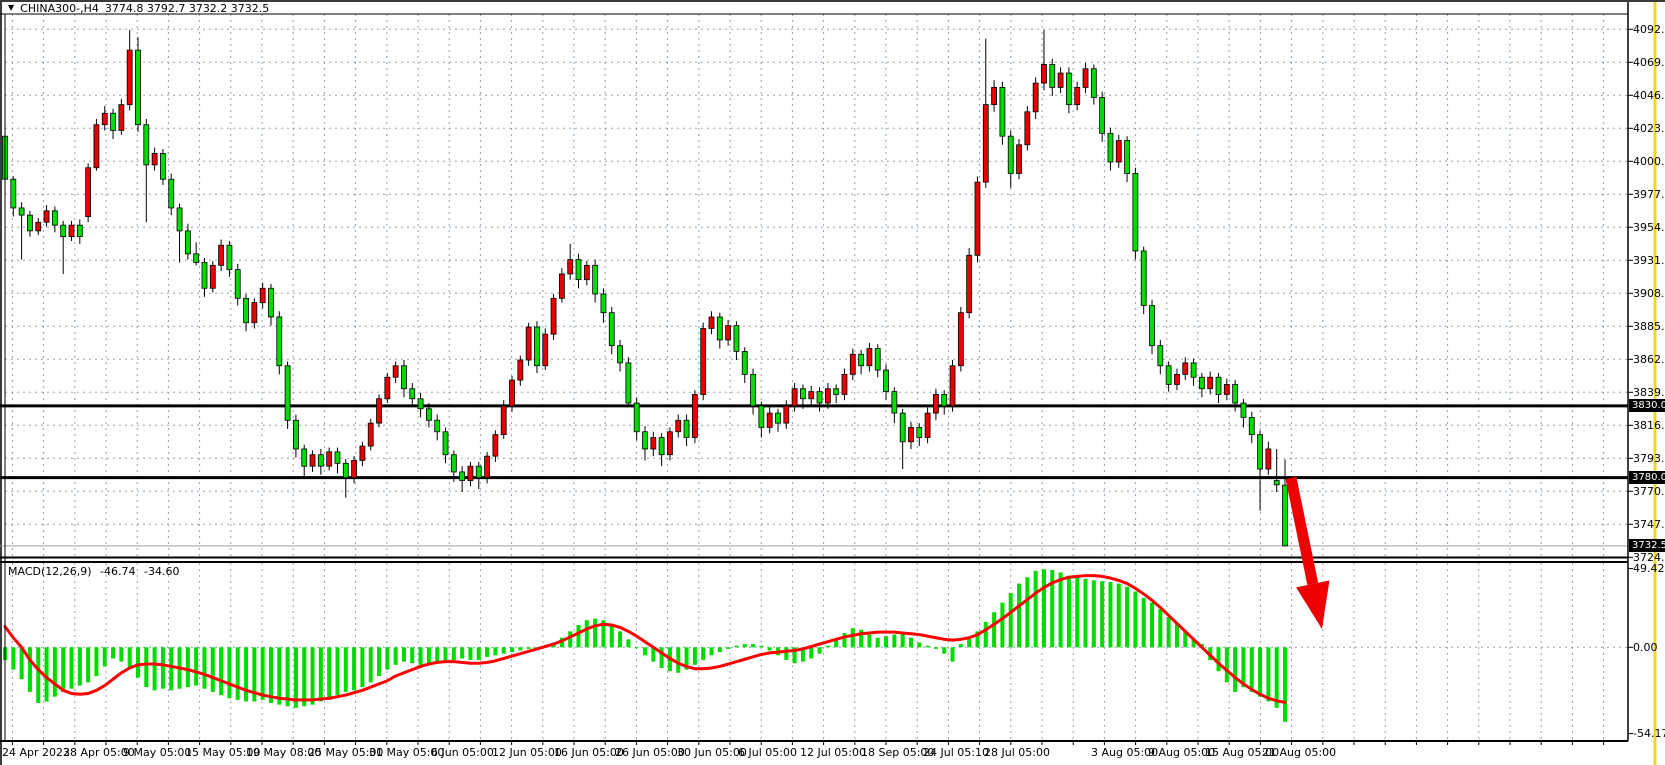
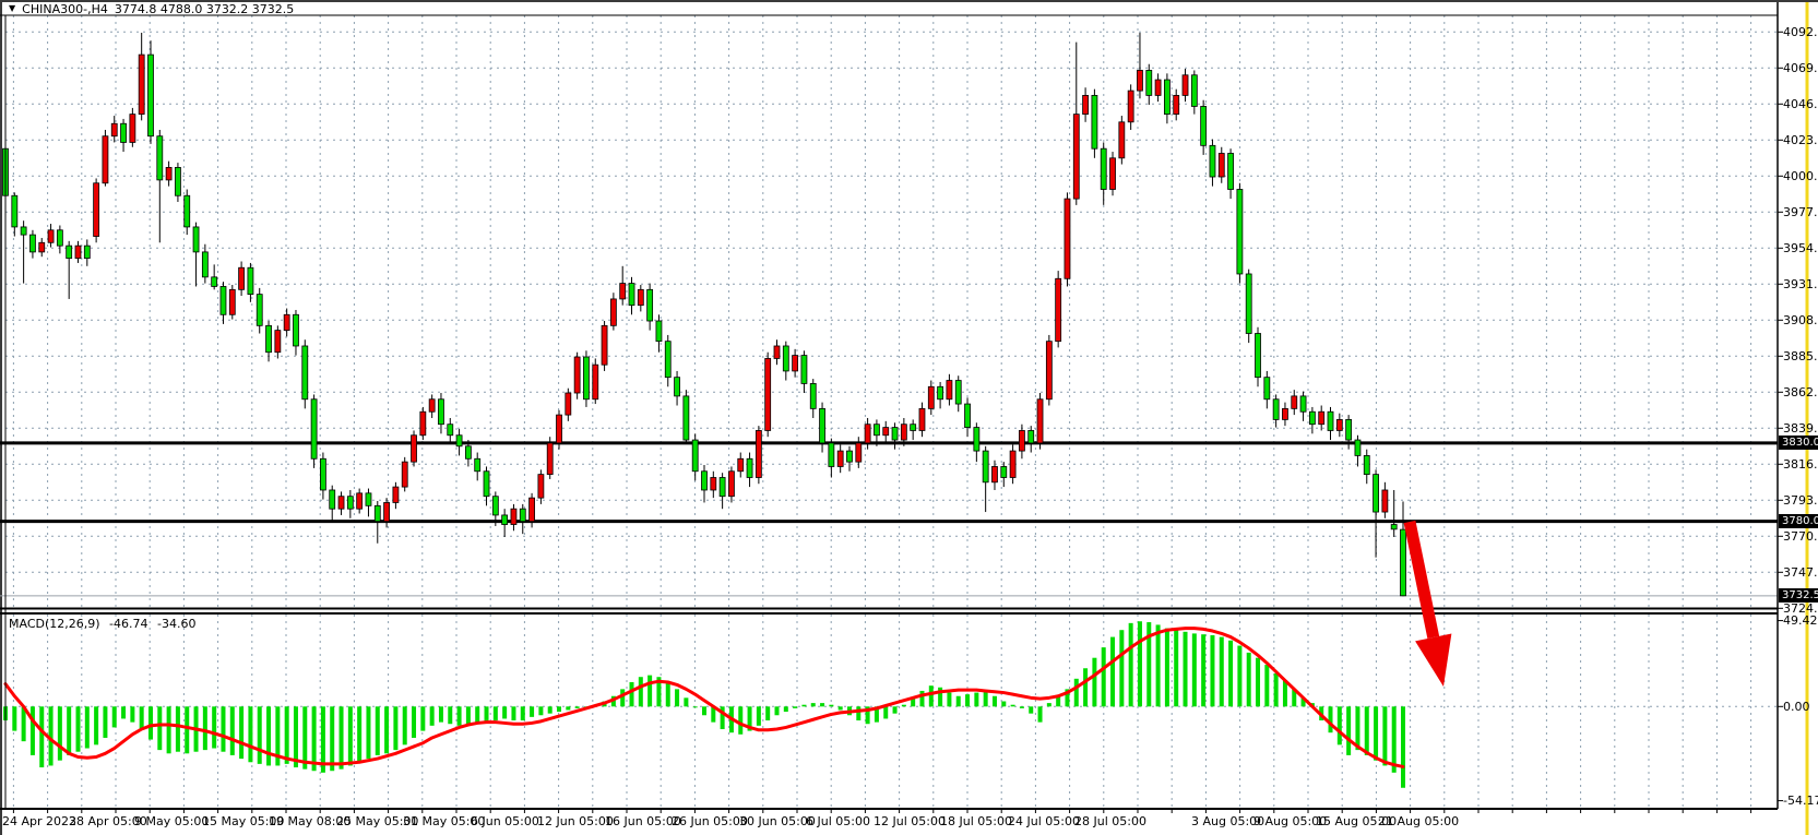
  ▼
  CHINA300-,H4
- 3774.8 3792.7 3732.2 3732.5
+ 3774.8 4788.0 3732.2 3732.5
  MACD(12,26,9) -46.74 -34.60
  4092.
  4069.
  4046.
  4023.
  4000.
  3977.
  3954.
  3931.
  3908.
  3885.
  3862.
  3839.
  3816.
  3793.
  3770.
  3747.
  3724.
  49.42
  0.00
  -54.1
  3830.0
  3780.0
  3732.5
  24 Apr 2023
  28 Apr 05:00
  9 May 05:00
  15 May 05:00
  19 May 08:00
  25 May 05:00
  31 May 05:00
  6 Jun 05:00
  12 Jun 05:00
  16 Jun 05:00
  26 Jun 05:00
  30 Jun 05:00
  6 Jul 05:00
  12 Jul 05:00
- 18 Sep 05:00
+ 18 Jul 05:00
- 24 Jul 05:10
+ 24 Jul 05:00
  28 Jul 05:00
  3 Aug 05:00
  9 Aug 05:00
  15 Aug 05:00
  21 Aug 05:00
